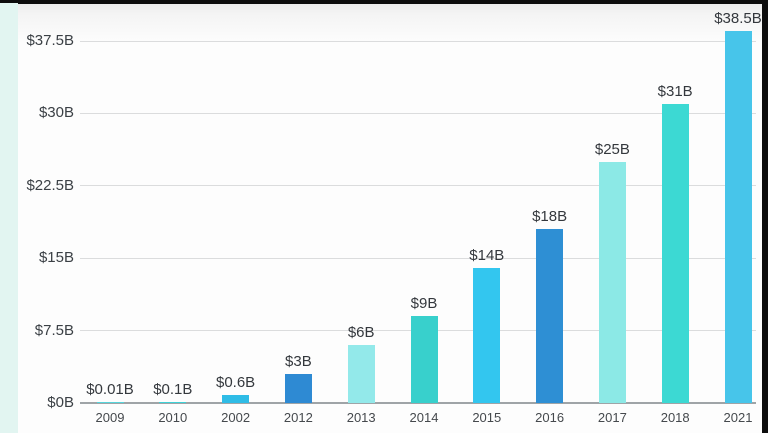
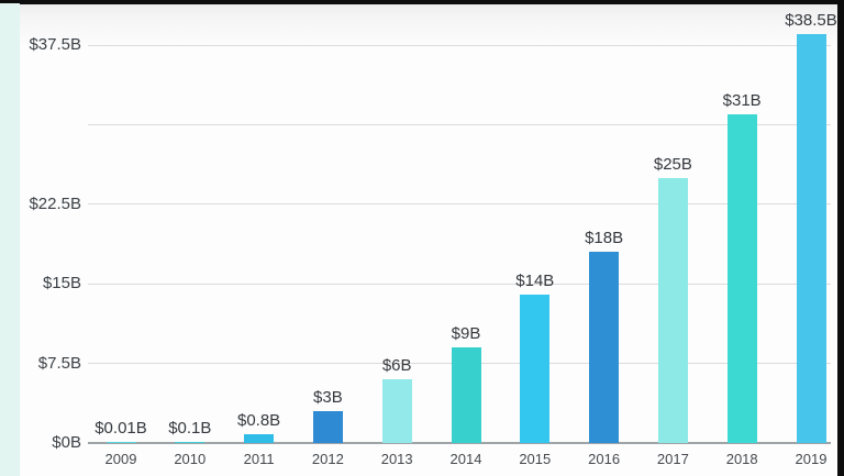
  $0B
  $7.5B
  $15B
  $22.5B
- $30B
  $37.5B
  $0.01B
  2009
  $0.1B
  2010
- $0.6B
+ $0.8B
- 2002
+ 2011
  $3B
  2012
  $6B
  2013
  $9B
  2014
  $14B
  2015
  $18B
  2016
  $25B
  2017
  $31B
  2018
  $38.5B
- 2021
+ 2019
